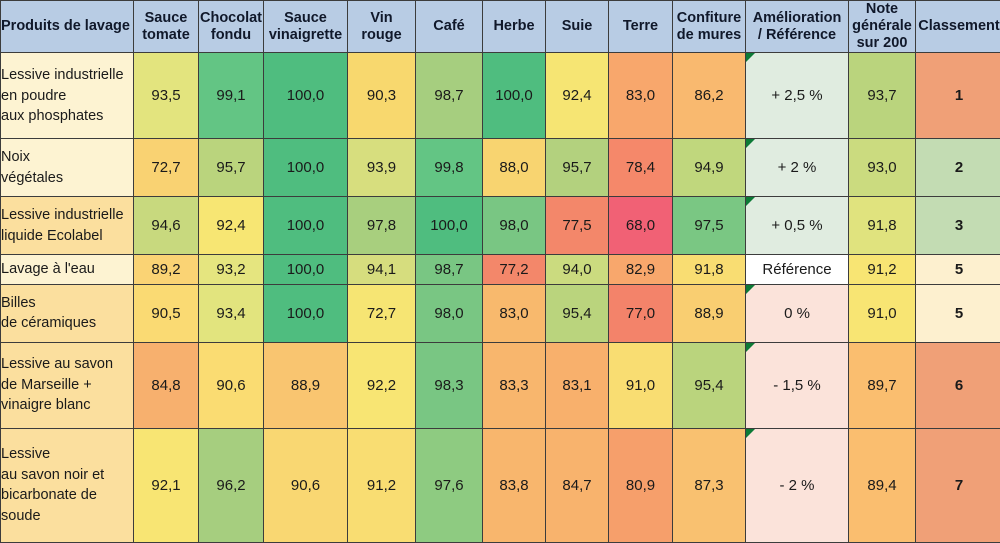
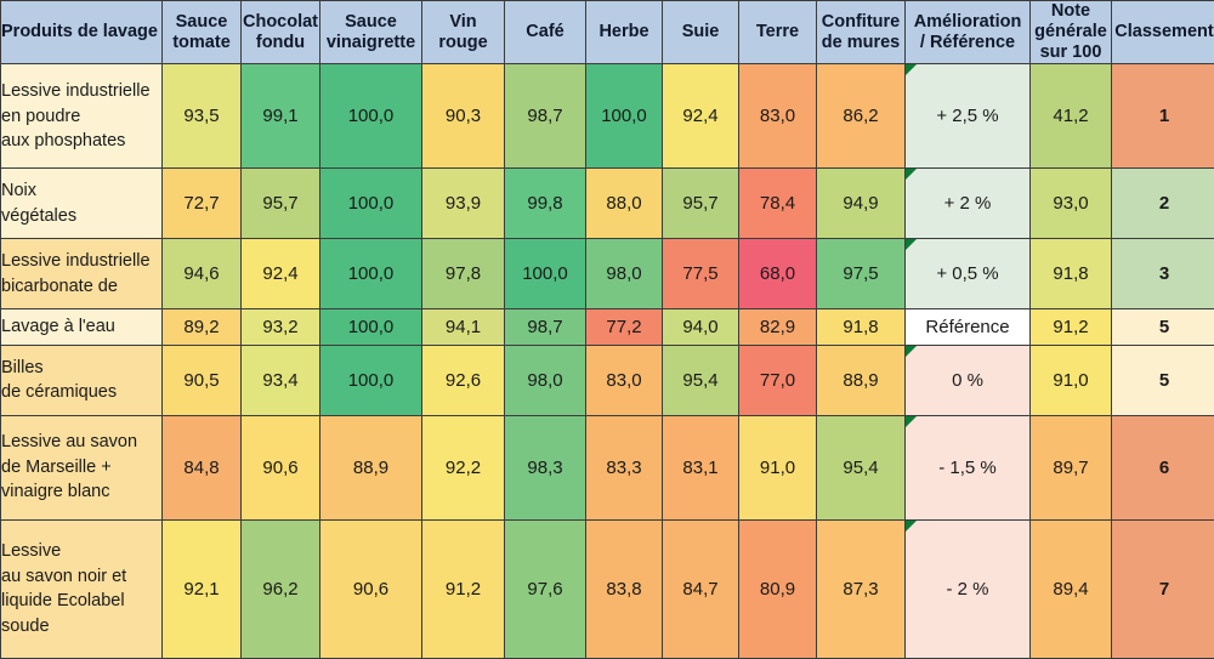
- Produits de lavage	Saucetomate	Chocolatfondu	Saucevinaigrette	Vinrouge	Café	Herbe	Suie	Terre	Confiturede mures	Amélioration/ Référence	Notegénéralesur 200	Classement
+ Produits de lavage	Saucetomate	Chocolatfondu	Saucevinaigrette	Vinrouge	Café	Herbe	Suie	Terre	Confiturede mures	Amélioration/ Référence	Notegénéralesur 100	Classement
- Lessive industrielleen poudreaux phosphates	93,5	99,1	100,0	90,3	98,7	100,0	92,4	83,0	86,2	+ 2,5 %	93,7	1
+ Lessive industrielleen poudreaux phosphates	93,5	99,1	100,0	90,3	98,7	100,0	92,4	83,0	86,2	+ 2,5 %	41,2	1
  Noixvégétales	72,7	95,7	100,0	93,9	99,8	88,0	95,7	78,4	94,9	+ 2 %	93,0	2
- Lessive industrielleliquide Ecolabel	94,6	92,4	100,0	97,8	100,0	98,0	77,5	68,0	97,5	+ 0,5 %	91,8	3
+ Lessive industriellebicarbonate de	94,6	92,4	100,0	97,8	100,0	98,0	77,5	68,0	97,5	+ 0,5 %	91,8	3
  Lavage à l'eau	89,2	93,2	100,0	94,1	98,7	77,2	94,0	82,9	91,8	Référence	91,2	5
- Billesde céramiques	90,5	93,4	100,0	72,7	98,0	83,0	95,4	77,0	88,9	0 %	91,0	5
+ Billesde céramiques	90,5	93,4	100,0	92,6	98,0	83,0	95,4	77,0	88,9	0 %	91,0	5
  Lessive au savonde Marseille +vinaigre blanc	84,8	90,6	88,9	92,2	98,3	83,3	83,1	91,0	95,4	- 1,5 %	89,7	6
- Lessiveau savon noir etbicarbonate desoude	92,1	96,2	90,6	91,2	97,6	83,8	84,7	80,9	87,3	- 2 %	89,4	7
+ Lessiveau savon noir etliquide Ecolabelsoude	92,1	96,2	90,6	91,2	97,6	83,8	84,7	80,9	87,3	- 2 %	89,4	7
